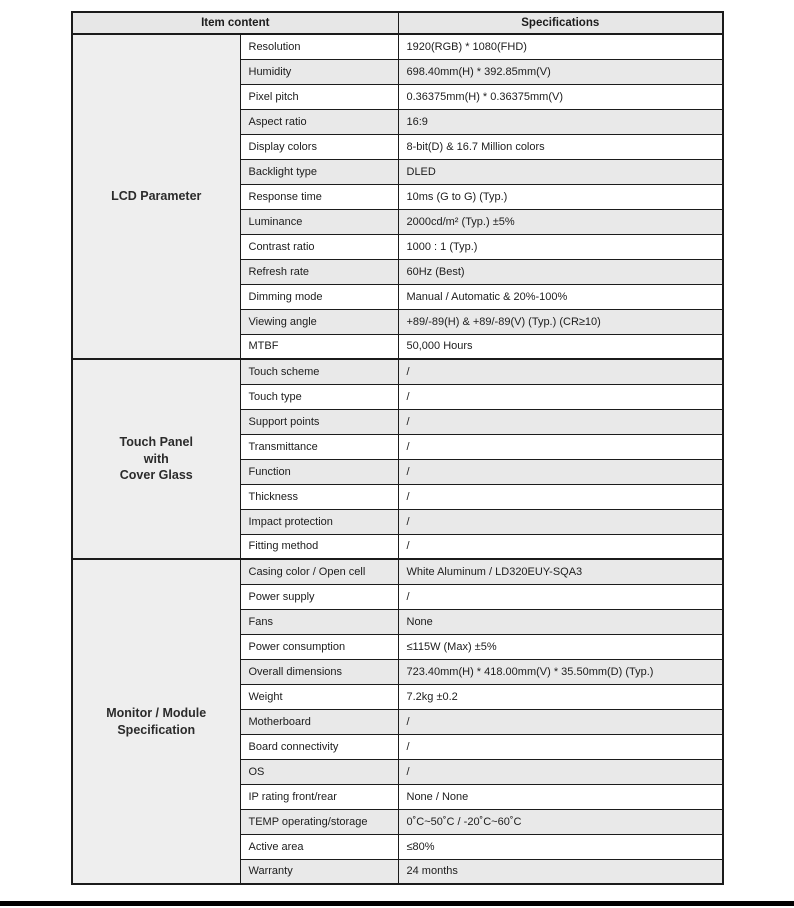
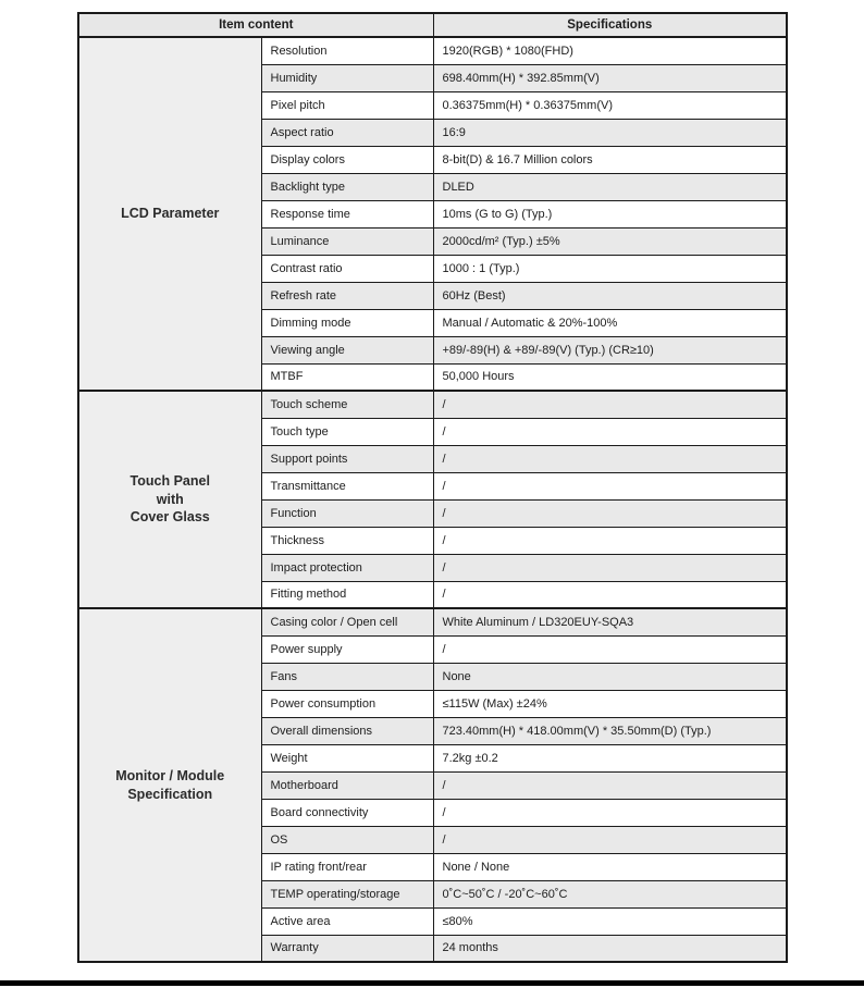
  Item content	Specifications
  LCD Parameter	Resolution	1920(RGB) * 1080(FHD)
  Humidity	698.40mm(H) * 392.85mm(V)
  Pixel pitch	0.36375mm(H) * 0.36375mm(V)
  Aspect ratio	16:9
  Display colors	8-bit(D) & 16.7 Million colors
  Backlight type	DLED
  Response time	10ms (G to G) (Typ.)
  Luminance	2000cd/m² (Typ.) ±5%
  Contrast ratio	1000 : 1 (Typ.)
  Refresh rate	60Hz (Best)
  Dimming mode	Manual / Automatic & 20%-100%
  Viewing angle	+89/-89(H) & +89/-89(V) (Typ.) (CR≥10)
  MTBF	50,000 Hours
  Touch PanelwithCover Glass	Touch scheme	/
  Touch type	/
  Support points	/
  Transmittance	/
  Function	/
  Thickness	/
  Impact protection	/
  Fitting method	/
  Monitor / ModuleSpecification	Casing color / Open cell	White Aluminum / LD320EUY-SQA3
  Power supply	/
  Fans	None
- Power consumption	≤115W (Max) ±5%
+ Power consumption	≤115W (Max) ±24%
  Overall dimensions	723.40mm(H) * 418.00mm(V) * 35.50mm(D) (Typ.)
  Weight	7.2kg ±0.2
  Motherboard	/
  Board connectivity	/
  OS	/
  IP rating front/rear	None / None
  TEMP operating/storage	0˚C~50˚C / -20˚C~60˚C
  Active area	≤80%
  Warranty	24 months
